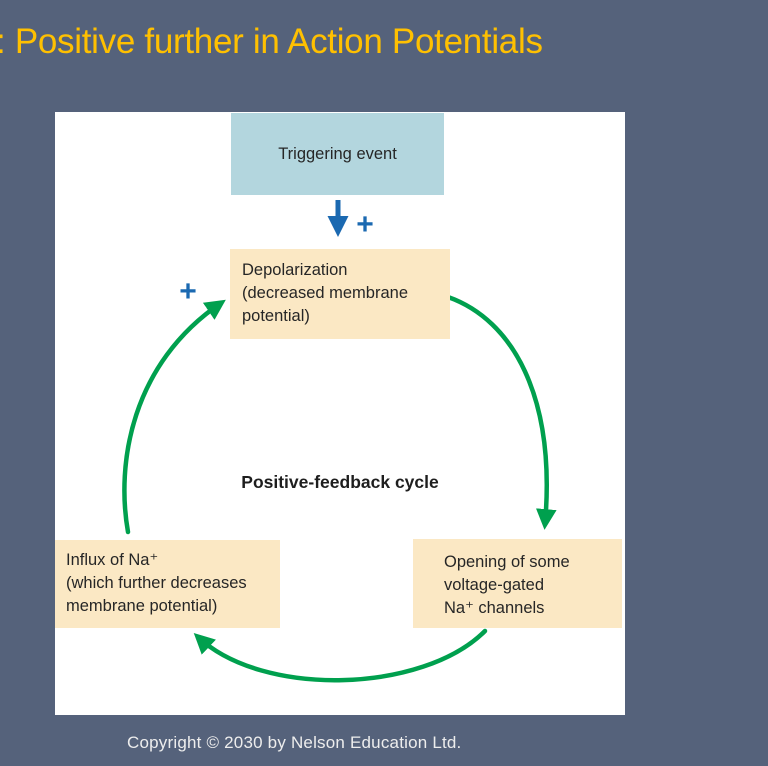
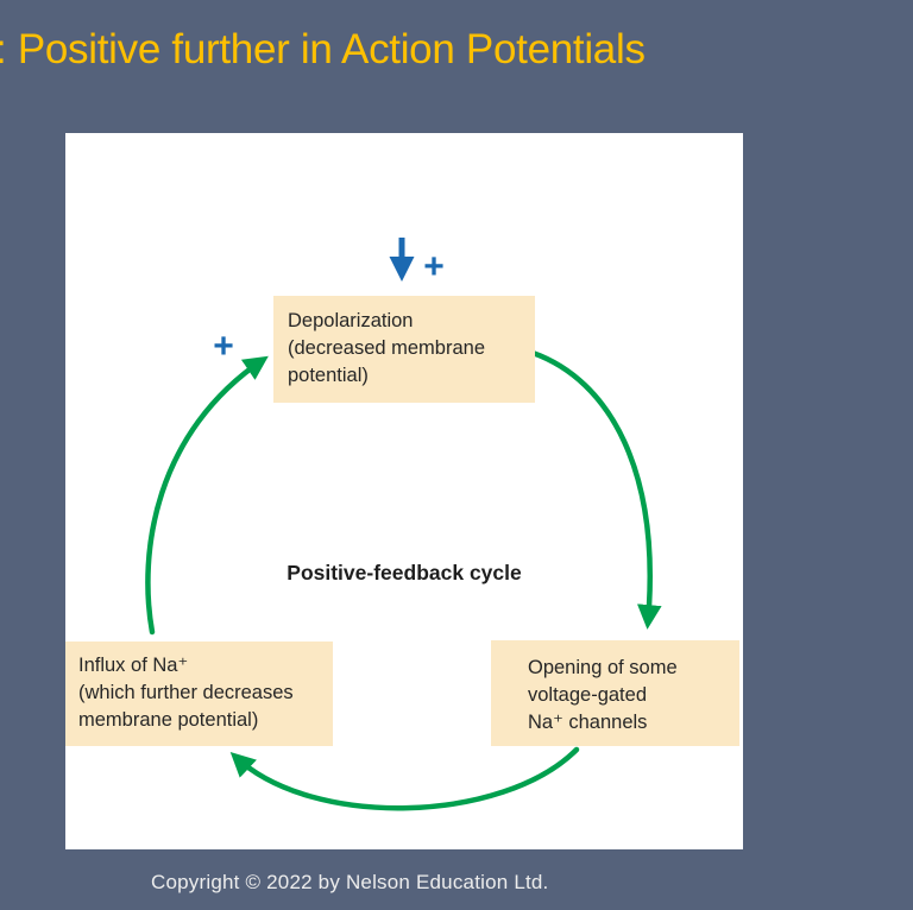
  : Positive further in Action Potentials
- Triggering event
  Depolarization
  (decreased membrane
  potential)
  Positive-feedback cycle
  Influx of Na⁺
  (which further decreases
  membrane potential)
  Opening of some
  voltage-gated
  Na⁺ channels
  +
  +
- Copyright © 2030 by Nelson Education Ltd.
+ Copyright © 2022 by Nelson Education Ltd.
